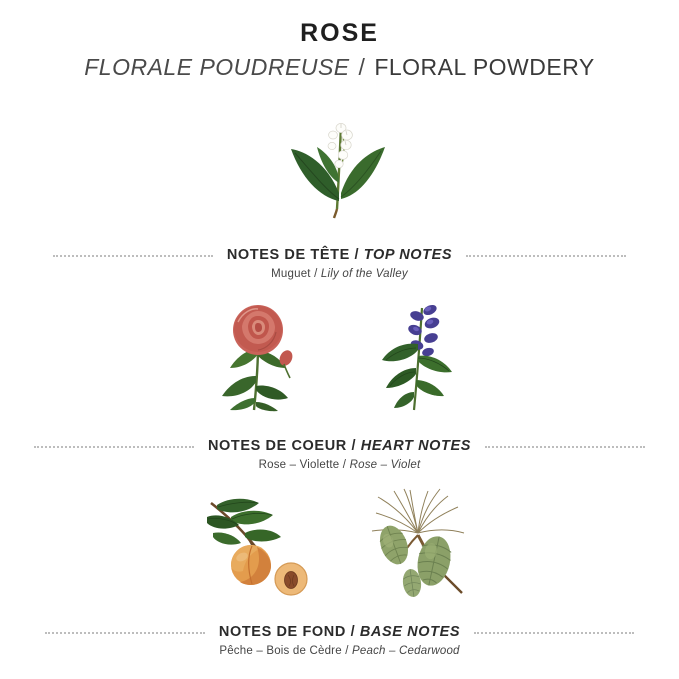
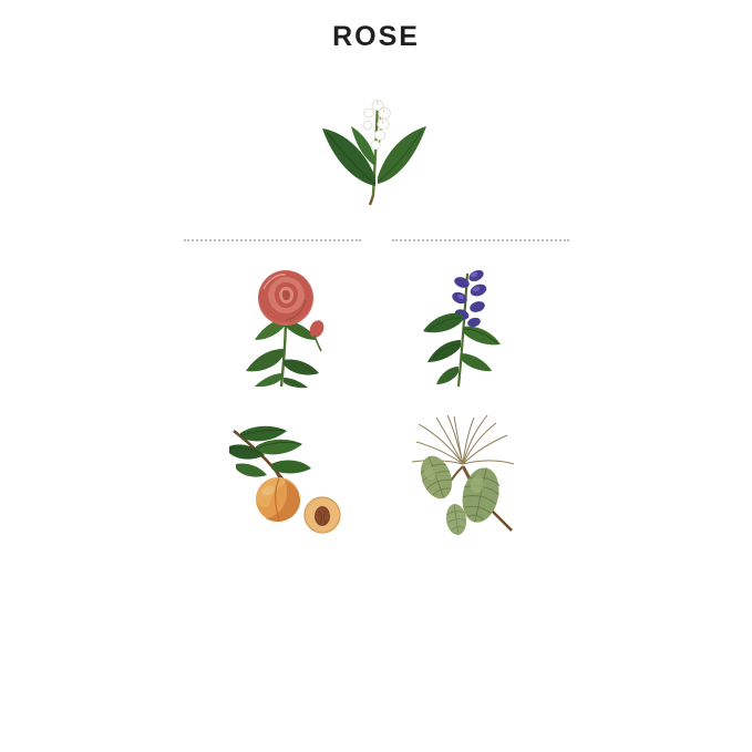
  ROSE
- FLORALE POUDREUSE / FLORAL POWDERY
- NOTES DE TÊTE / TOP NOTES
- Muguet / Lily of the Valley
- NOTES DE COEUR / HEART NOTES
- Rose – Violette / Rose – Violet
- NOTES DE FOND / BASE NOTES
- Pêche – Bois de Cèdre / Peach – Cedarwood
